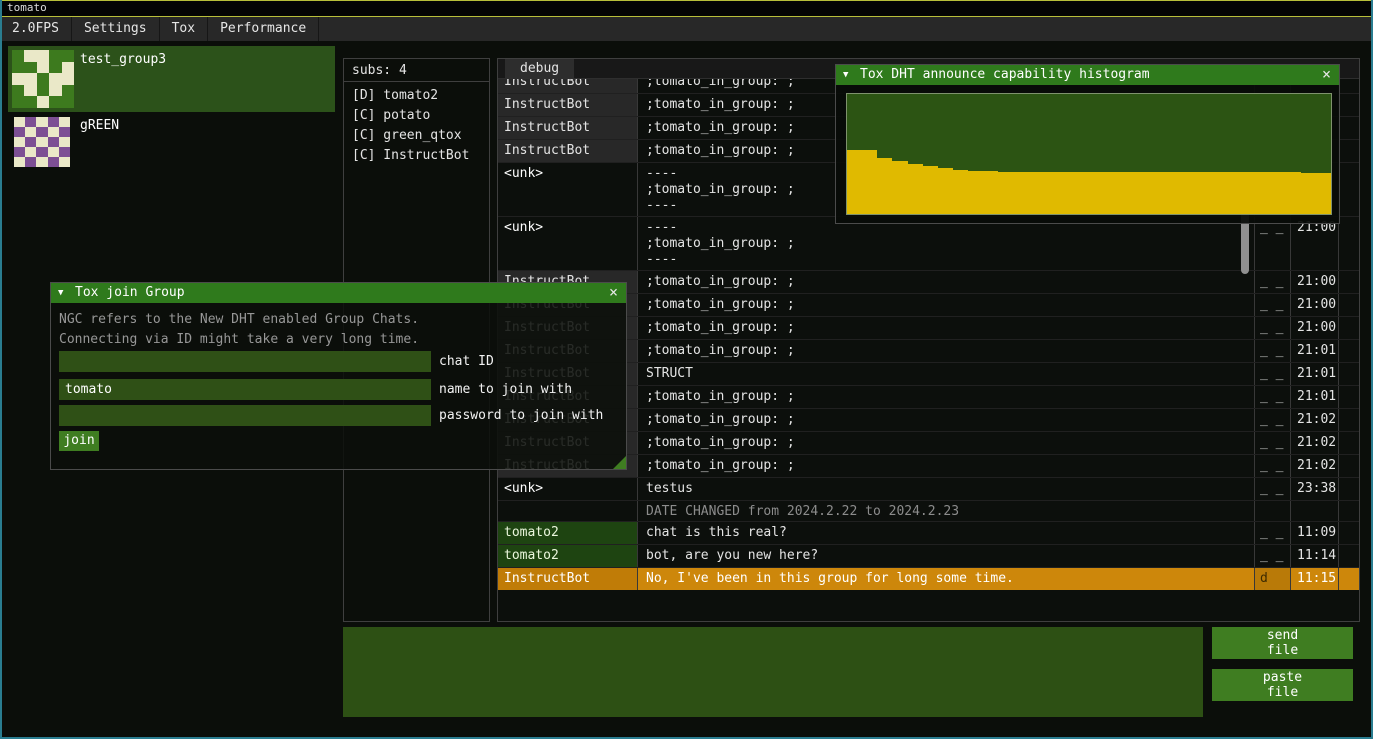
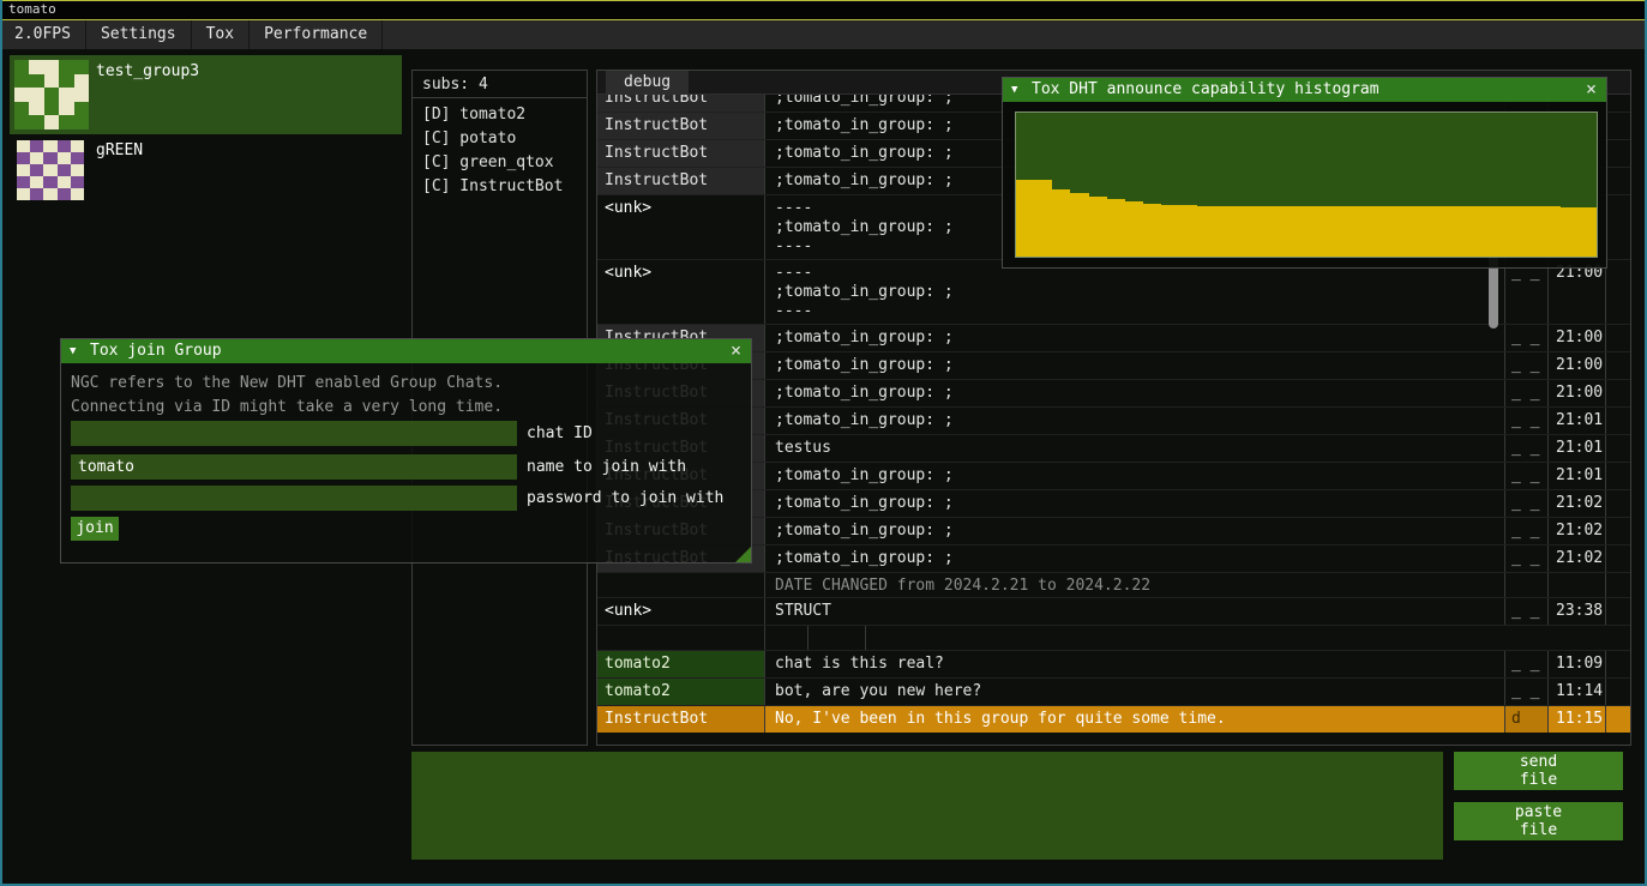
  tomato
  2.0FPS
  Settings
  Tox
  Performance
  test_group3
  gREEN
  subs: 4
  [D] tomato2
  [C] potato
  [C] green_qtox
  [C] InstructBot
  debug
  InstructBot
  ;tomato_in_group: ;
  InstructBot
  ;tomato_in_group: ;
  InstructBot
  ;tomato_in_group: ;
  InstructBot
  ;tomato_in_group: ;
  <unk>
  ----
  ;tomato_in_group: ;
  ----
  <unk>
  ----
  ;tomato_in_group: ;
  ----
  _ _
  21:00
  InstructBot
  ;tomato_in_group: ;
  _ _
  21:00
  InstructBot
  ;tomato_in_group: ;
  _ _
  21:00
  InstructBot
  ;tomato_in_group: ;
  _ _
  21:00
  InstructBot
  ;tomato_in_group: ;
  _ _
  21:01
  InstructBot
- STRUCT
+ testus
  _ _
  21:01
  InstructBot
  ;tomato_in_group: ;
  _ _
  21:01
  InstructBot
  ;tomato_in_group: ;
  _ _
  21:02
  InstructBot
  ;tomato_in_group: ;
  _ _
  21:02
  InstructBot
  ;tomato_in_group: ;
  _ _
  21:02
+ DATE CHANGED from 2024.2.21 to 2024.2.22
  <unk>
- testus
+ STRUCT
  _ _
  23:38
- DATE CHANGED from 2024.2.22 to 2024.2.23
  tomato2
  chat is this real?
  _ _
  11:09
  tomato2
  bot, are you new here?
  _ _
  11:14
  InstructBot
- No, I've been in this group for long some time.
+ No, I've been in this group for quite some time.
  d
  11:15
  send
  file
  paste
  file
  ▼
  Tox DHT announce capability histogram
  ×
  ▼
  Tox join Group
  ×
  NGC refers to the New DHT enabled Group Chats.
  Connecting via ID might take a very long time.
  chat ID
  tomato
  name to join with
  password to join with
  join
